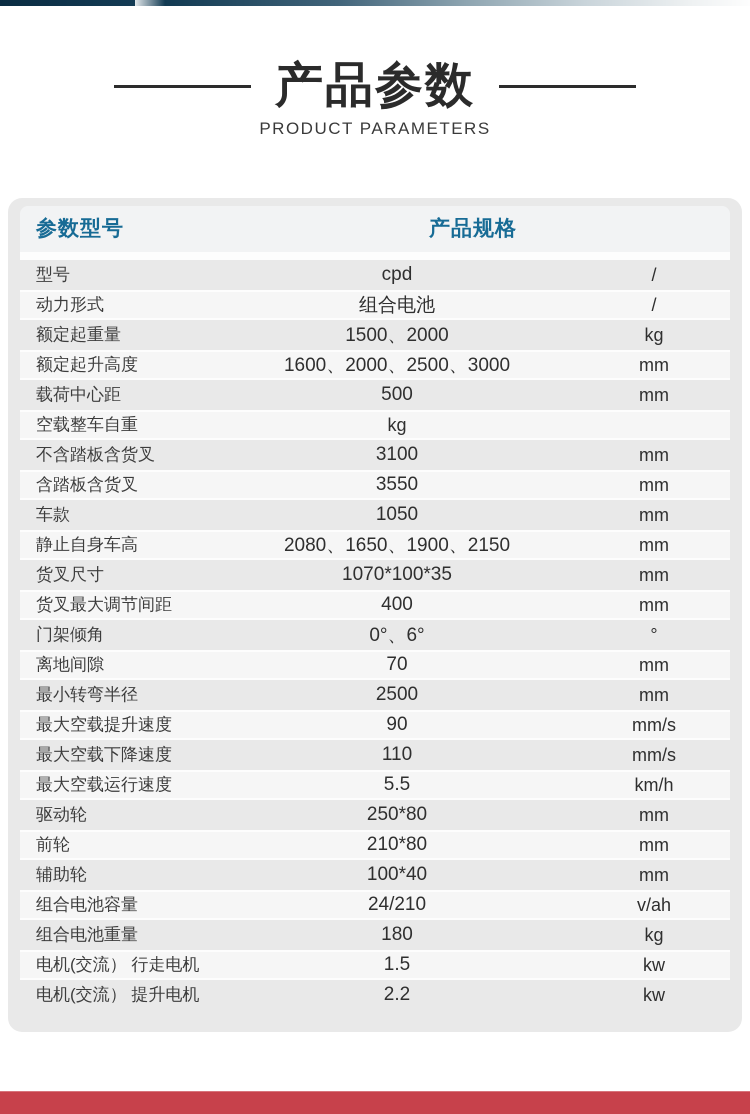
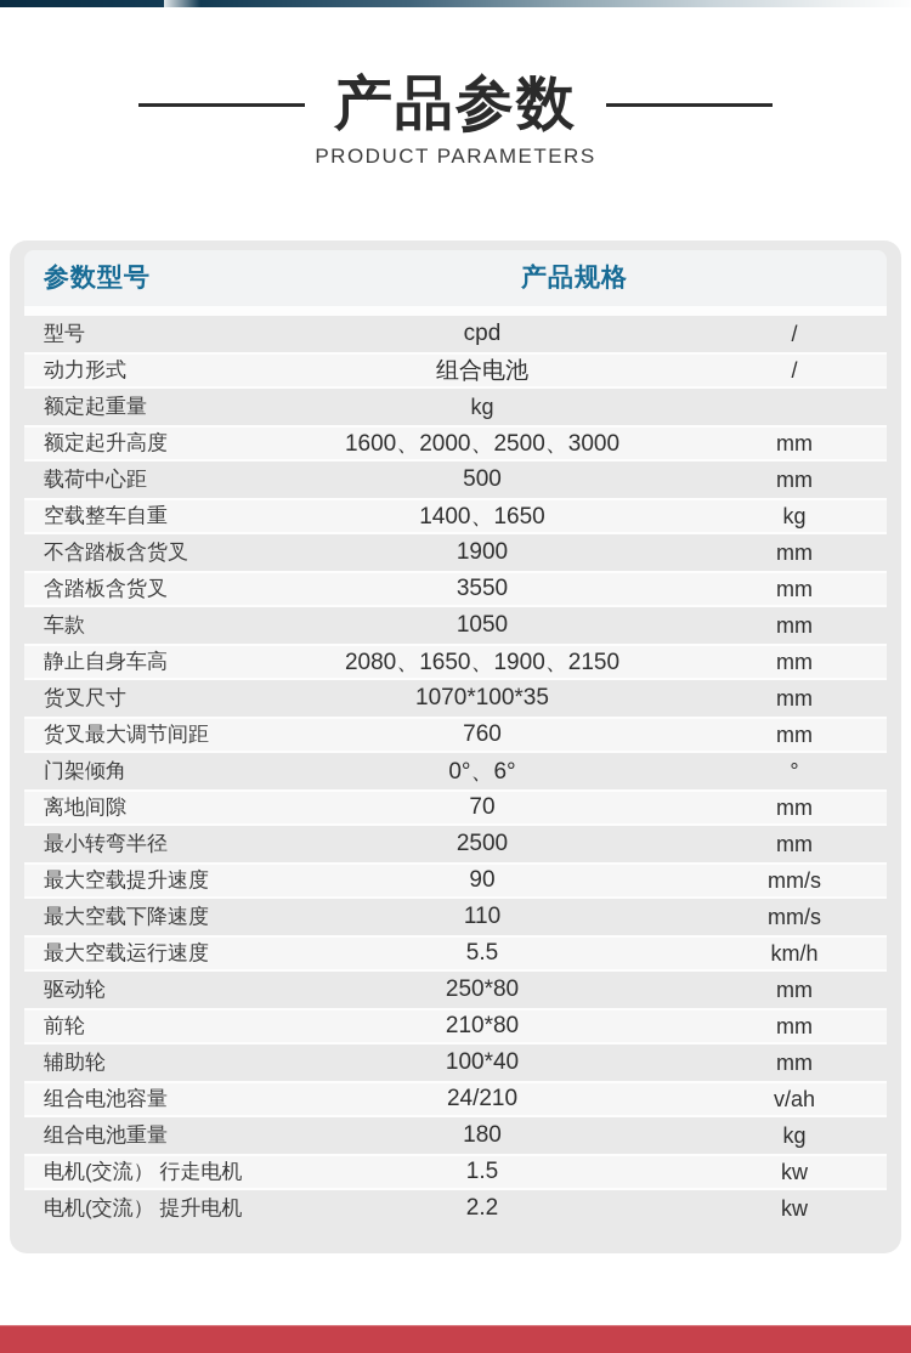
  产品参数
  PRODUCT PARAMETERS
  参数型号
  产品规格
  型号
  cpd
  /
  动力形式
  组合电池
  /
  额定起重量
- 1500、2000
  kg
  额定起升高度
  1600、2000、2500、3000
  mm
  载荷中心距
  500
  mm
  空载整车自重
+ 1400、1650
  kg
  不含踏板含货叉
- 3100
+ 1900
  mm
  含踏板含货叉
  3550
  mm
  车款
  1050
  mm
  静止自身车高
  2080、1650、1900、2150
  mm
  货叉尺寸
  1070*100*35
  mm
  货叉最大调节间距
- 400
+ 760
  mm
  门架倾角
  0°、6°
  °
  离地间隙
  70
  mm
  最小转弯半径
  2500
  mm
  最大空载提升速度
  90
  mm/s
  最大空载下降速度
  110
  mm/s
  最大空载运行速度
  5.5
  km/h
  驱动轮
  250*80
  mm
  前轮
  210*80
  mm
  辅助轮
  100*40
  mm
  组合电池容量
  24/210
  v/ah
  组合电池重量
  180
  kg
  电机(交流） 行走电机
  1.5
  kw
  电机(交流） 提升电机
  2.2
  kw
